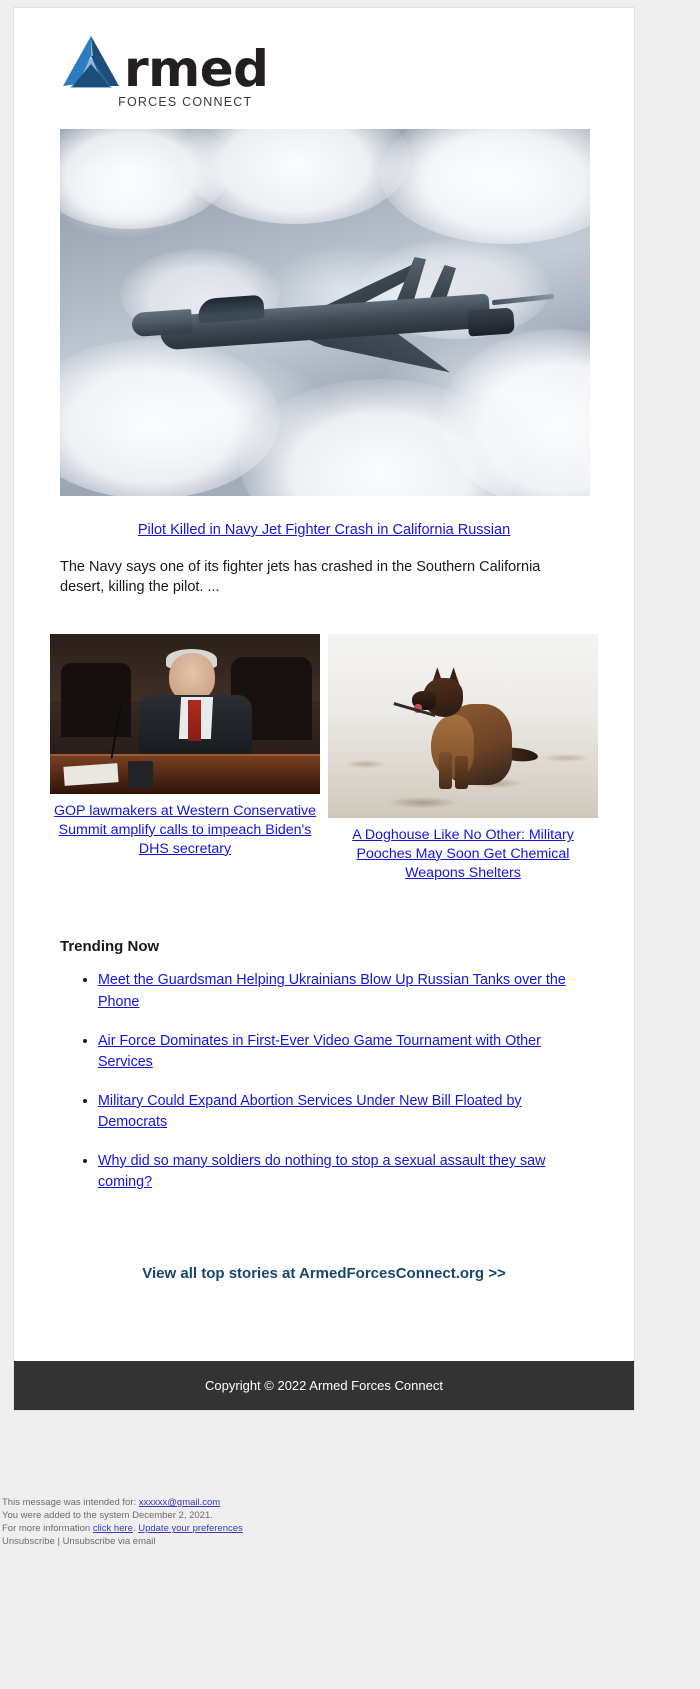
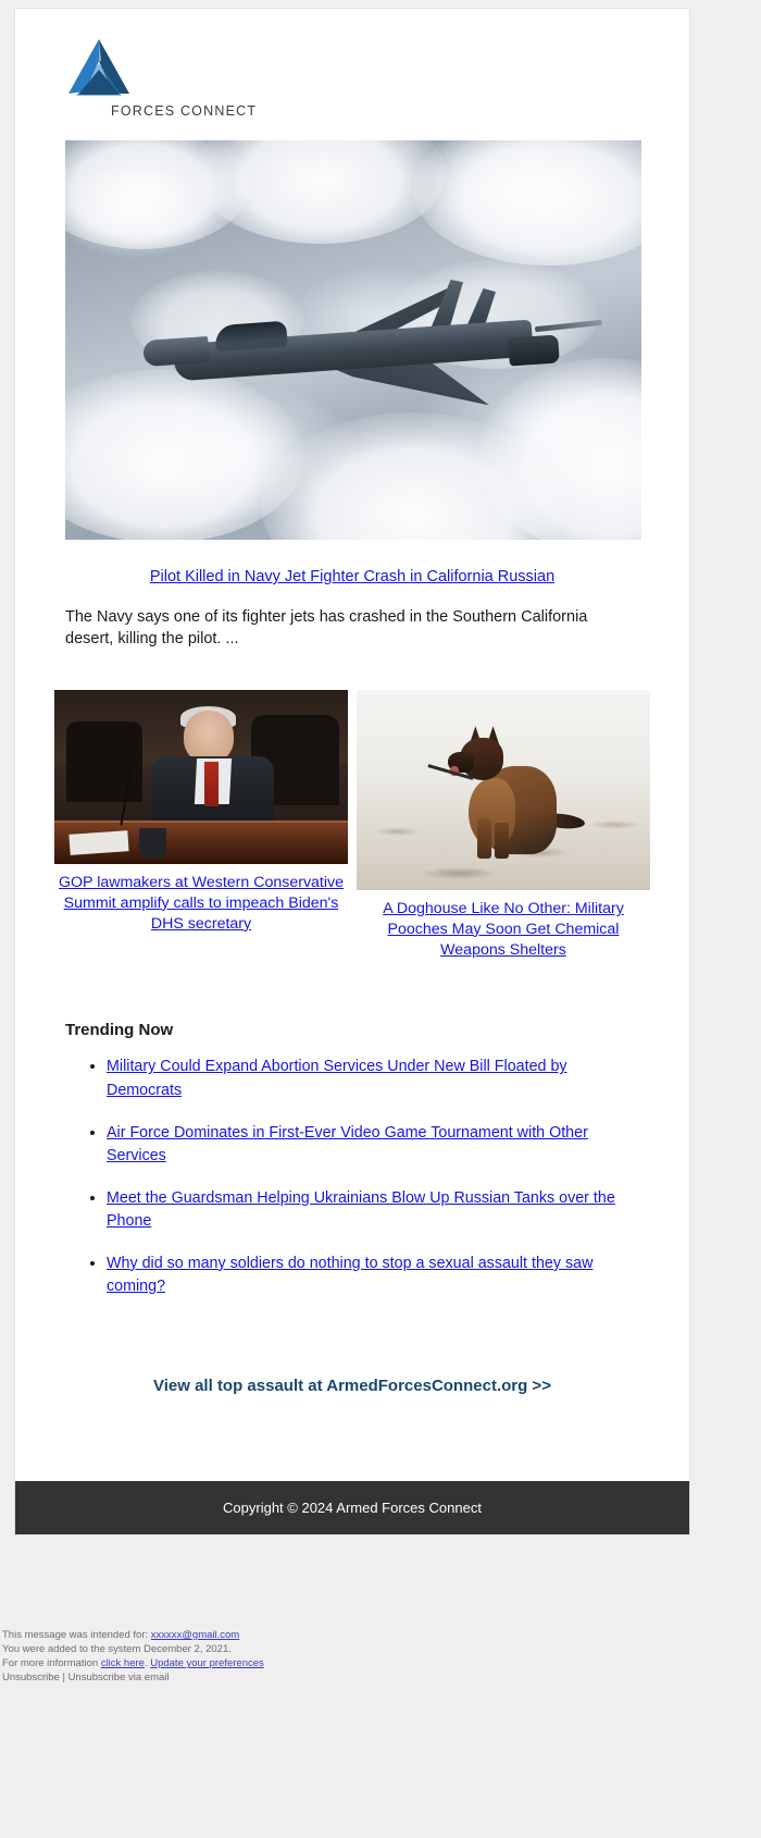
- rmed
  FORCES CONNECT
  Pilot Killed in Navy Jet Fighter Crash in California Russian
  The Navy says one of its fighter jets has crashed in the Southern California desert, killing the pilot. ...
  GOP lawmakers at Western Conservative Summit amplify calls to impeach Biden's DHS secretary
  A Doghouse Like No Other: Military Pooches May Soon Get Chemical Weapons Shelters
  Trending Now
- Meet the Guardsman Helping Ukrainians Blow Up Russian Tanks over the Phone
+ Military Could Expand Abortion Services Under New Bill Floated by Democrats
  Air Force Dominates in First-Ever Video Game Tournament with Other Services
- Military Could Expand Abortion Services Under New Bill Floated by Democrats
+ Meet the Guardsman Helping Ukrainians Blow Up Russian Tanks over the Phone
  Why did so many soldiers do nothing to stop a sexual assault they saw coming?
- View all top stories at ArmedForcesConnect.org >>
+ View all top assault at ArmedForcesConnect.org >>
- Copyright © 2022 Armed Forces Connect
+ Copyright © 2024 Armed Forces Connect
  This message was intended for: xxxxxx@gmail.com
  You were added to the system December 2, 2021.
  For more information click here. Update your preferences
  Unsubscribe | Unsubscribe via email
